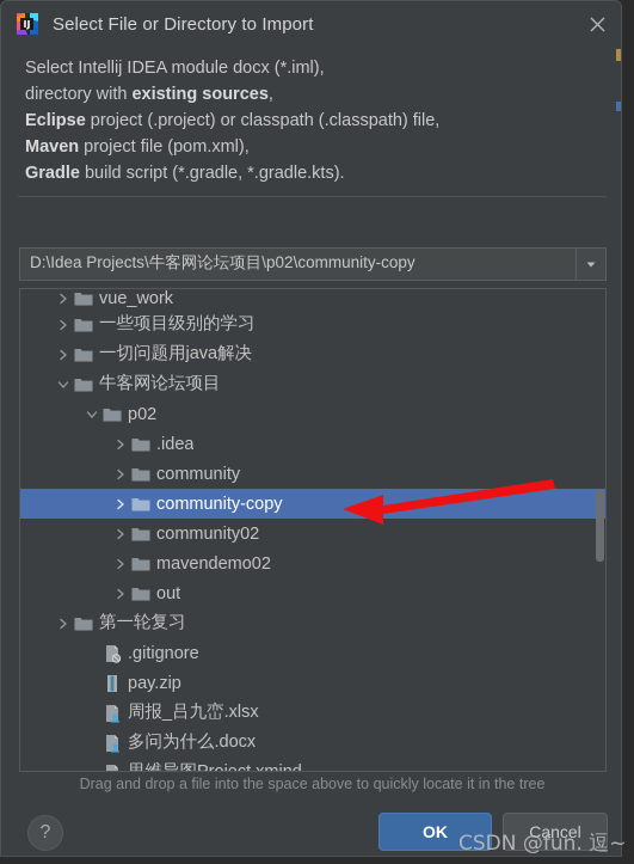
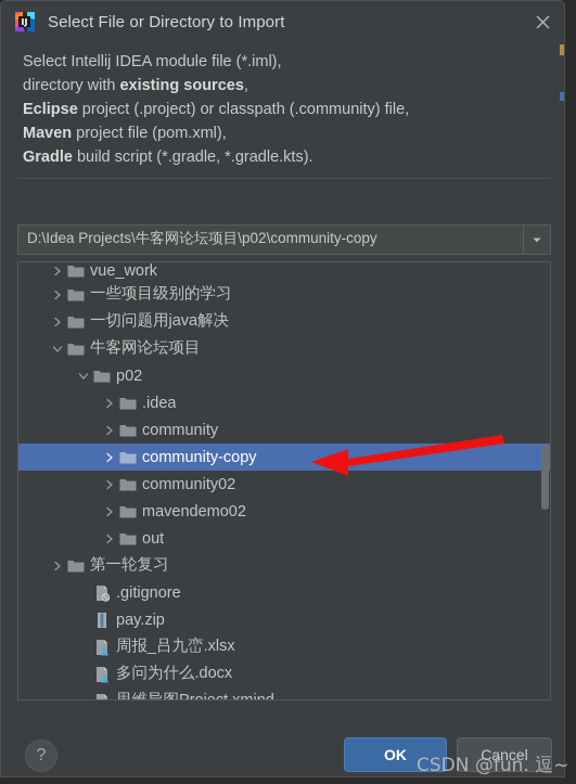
  IJ
  Select File or Directory to Import
- Select Intellij IDEA module docx (*.iml),
+ Select Intellij IDEA module file (*.iml),
  directory with existing sources,
- Eclipse project (.project) or classpath (.classpath) file,
+ Eclipse project (.project) or classpath (.community) file,
  Maven project file (pom.xml),
  Gradle build script (*.gradle, *.gradle.kts).
  D:\Idea Projects\牛客网论坛项目\p02\community-copy
  vue_work
  一些项目级别的学习
  一切问题用java解决
  牛客网论坛项目
  p02
  .idea
  community
  community-copy
  community02
  mavendemo02
  out
  第一轮复习
  .gitignore
  pay.zip
  周报_吕九峦.xlsx
  多问为什么.docx
- Drag and drop a file into the space above to quickly locate it in the tree
  ?
  OK
  Cancel
  CSDN @fun. 逗~
